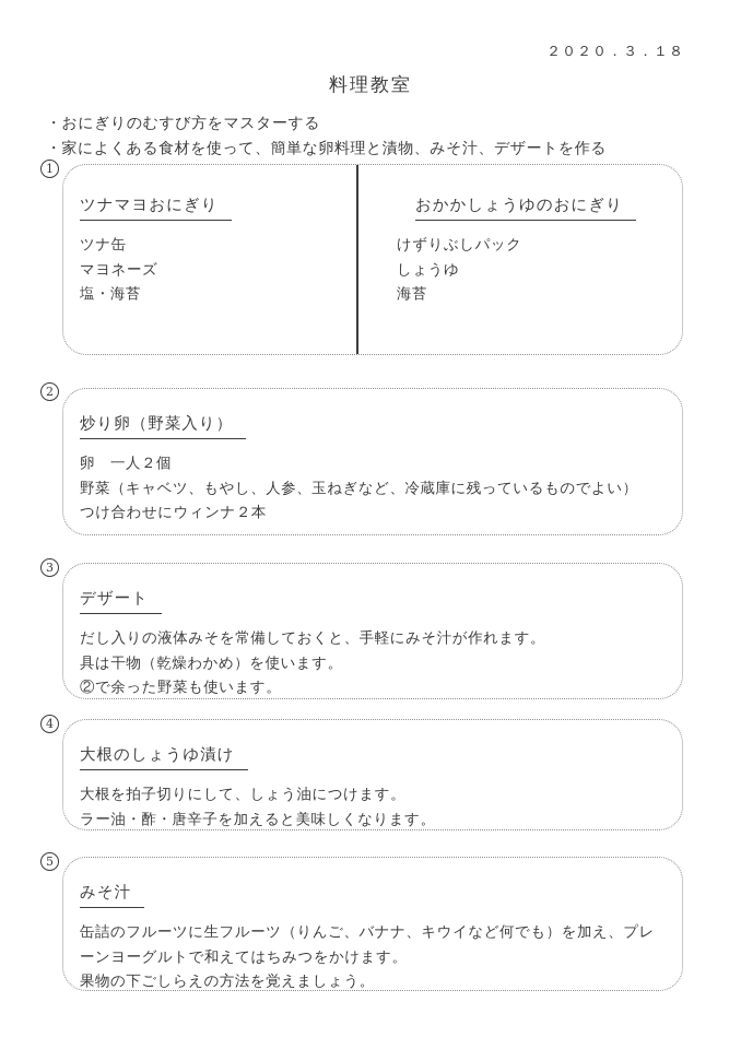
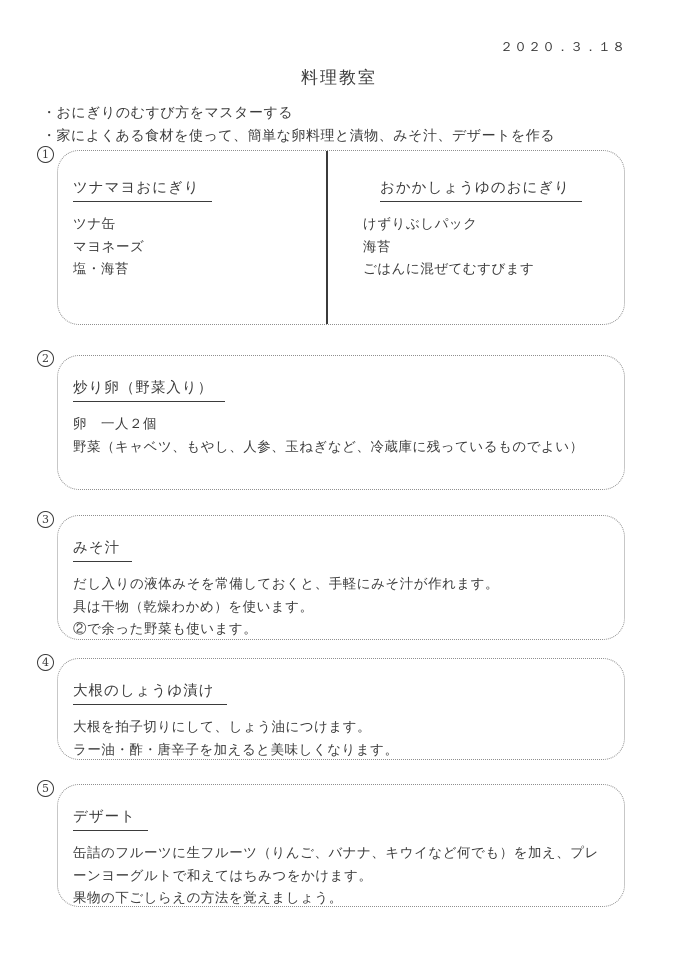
  ２０２０．３．１８
  料理教室
  ・おにぎりのむすび方をマスターする
  ・家によくある食材を使って、簡単な卵料理と漬物、みそ汁、デザートを作る
  1
  ツナマヨおにぎり
  ツナ缶
  マヨネーズ
  塩・海苔
  おかかしょうゆのおにぎり
  けずりぶしパック
- しょうゆ
  海苔
+ ごはんに混ぜてむすびます
  2
  炒り卵（野菜入り）
  卵 一人２個
  野菜（キャベツ、もやし、人参、玉ねぎなど、冷蔵庫に残っているものでよい）
- つけ合わせにウィンナ２本
  3
- デザート
+ みそ汁
  だし入りの液体みそを常備しておくと、手軽にみそ汁が作れます。
  具は干物（乾燥わかめ）を使います。
  ②で余った野菜も使います。
  4
  大根のしょうゆ漬け
  大根を拍子切りにして、しょう油につけます。
  ラー油・酢・唐辛子を加えると美味しくなります。
  5
- みそ汁
+ デザート
  缶詰のフルーツに生フルーツ（りんご、バナナ、キウイなど何でも）を加え、プレーンヨーグルトで和えてはちみつをかけます。
  果物の下ごしらえの方法を覚えましょう。
